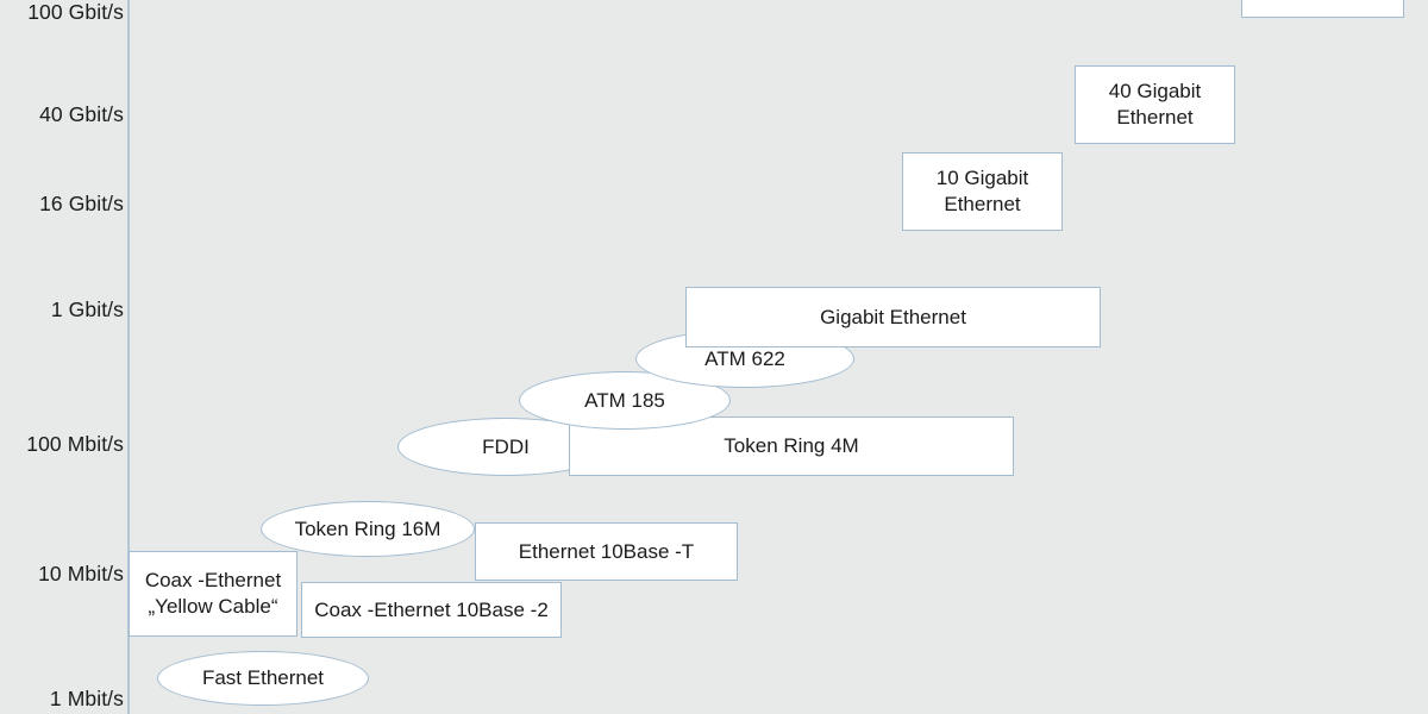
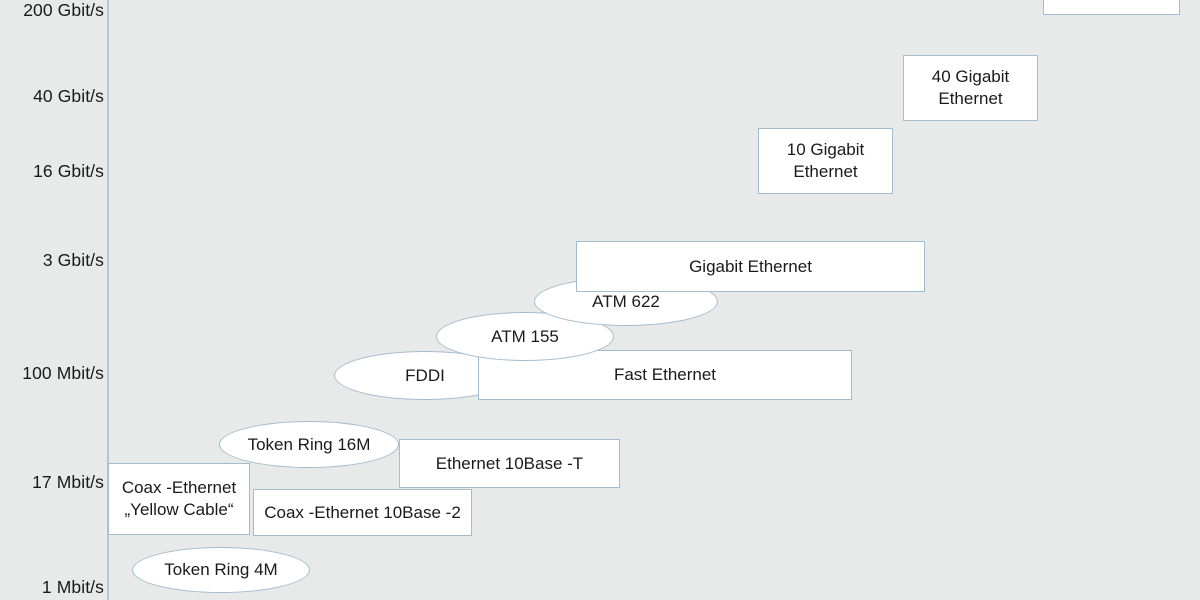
- 100 Gbit/s
+ 200 Gbit/s
  40 Gbit/s
  16 Gbit/s
- 1 Gbit/s
+ 3 Gbit/s
  100 Mbit/s
- 10 Mbit/s
+ 17 Mbit/s
  1 Mbit/s
  40 Gigabit
  Ethernet
  10 Gigabit
  Ethernet
  Gigabit Ethernet
  ATM 622
- ATM 185
+ ATM 155
- Token Ring 4M
+ Fast Ethernet
  FDDI
  Token Ring 16M
  Ethernet 10Base -T
  Coax -Ethernet
  „Yellow Cable“
  Coax -Ethernet 10Base -2
- Fast Ethernet
+ Token Ring 4M
